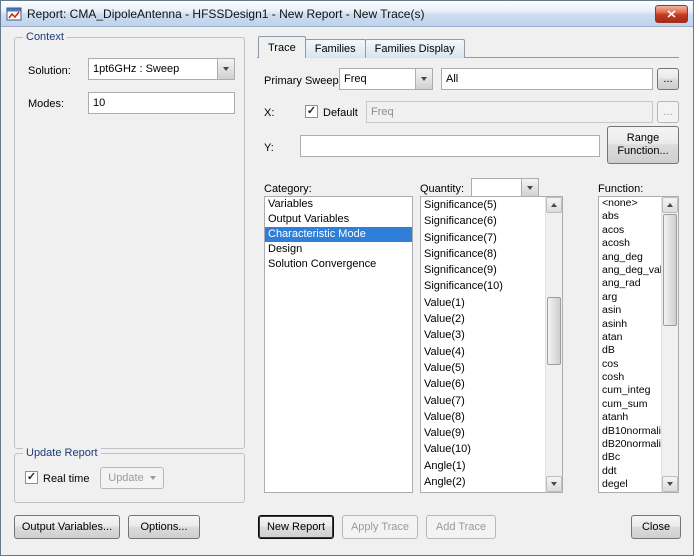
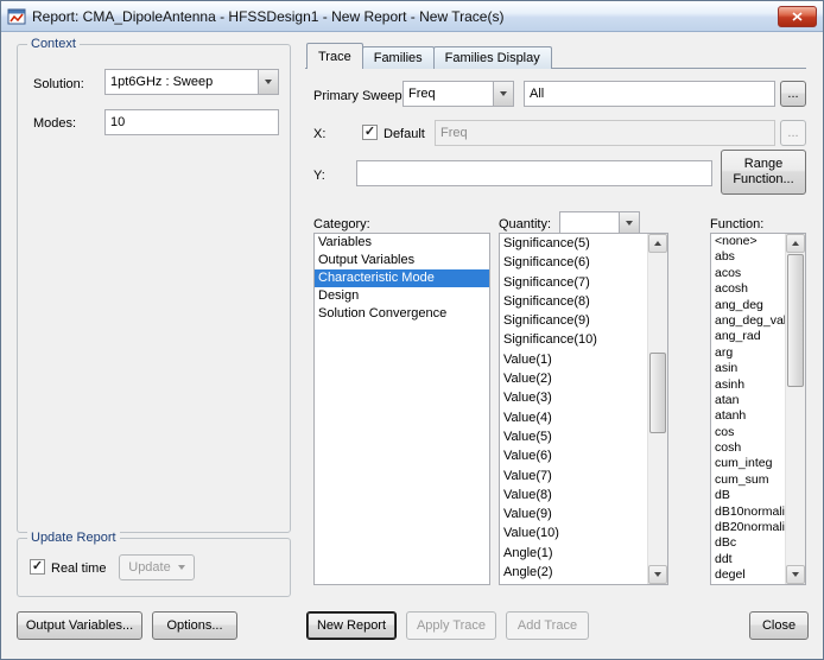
  Report: CMA_DipoleAntenna - HFSSDesign1 - New Report - New Trace(s)
  Context
  Solution:
  1pt6GHz : Sweep
  Modes:
  10
  Update Report
  ✓
  Real time
  Update
  Output Variables...
  Options...
  Trace
  Families
  Families Display
  Primary Sweep
  Freq
  All
  ...
  X:
  ✓
  Default
  Freq
  ...
  Y:
  Range Function...
  Category:
  Quantity:
  Function:
  Variables
  Output Variables
  Characteristic Mode
  Design
  Solution Convergence
  Significance(5)
  Significance(6)
  Significance(7)
  Significance(8)
  Significance(9)
  Significance(10)
  Value(1)
  Value(2)
  Value(3)
  Value(4)
  Value(5)
  Value(6)
  Value(7)
  Value(8)
  Value(9)
  Value(10)
  Angle(1)
  Angle(2)
  <none>
  abs
  acos
  acosh
  ang_deg
  ang_deg_va
  ang_rad
  arg
  asin
  asinh
  atan
- dB
+ atanh
  cos
  cosh
  cum_integ
  cum_sum
- atanh
+ dB
  dB10normali
  dB20normali
  dBc
  ddt
  degel
  New Report
  Apply Trace
  Add Trace
  Close
